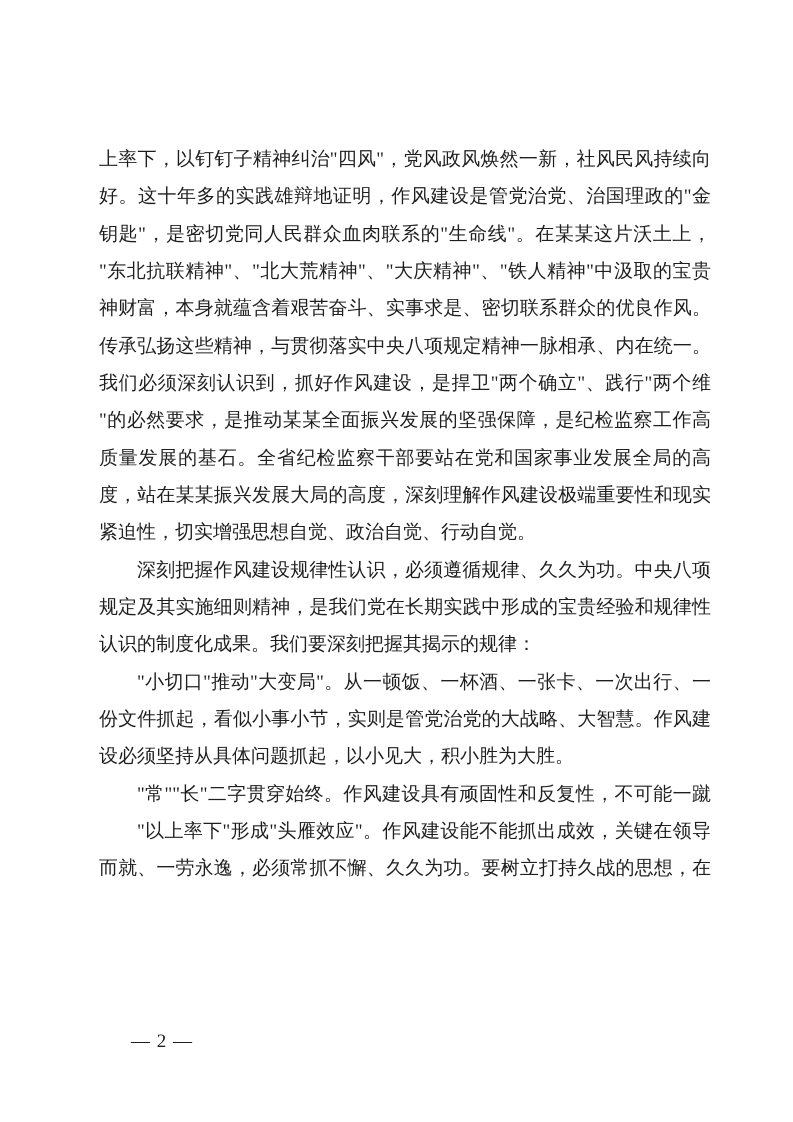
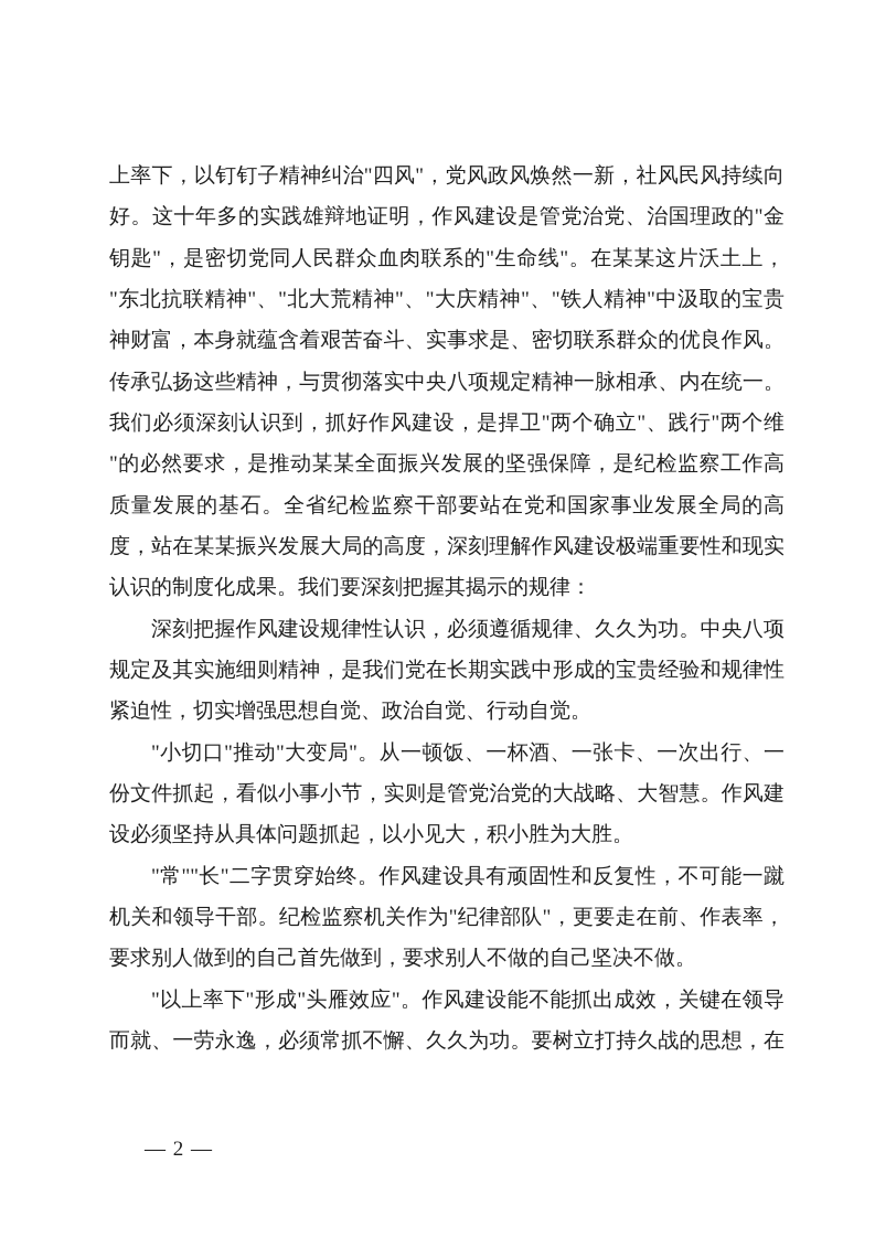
  上率下，以钉钉子精神纠治"四风"，党风政风焕然一新，社风民风持续向
  好。这十年多的实践雄辩地证明，作风建设是管党治党、治国理政的"金
  钥匙"，是密切党同人民群众血肉联系的"生命线"。在某某这片沃土上，
  "东北抗联精神"、"北大荒精神"、"大庆精神"、"铁人精神"中汲取的宝贵
  神财富，本身就蕴含着艰苦奋斗、实事求是、密切联系群众的优良作风。
  传承弘扬这些精神，与贯彻落实中央八项规定精神一脉相承、内在统一。
  我们必须深刻认识到，抓好作风建设，是捍卫"两个确立"、践行"两个维
  "的必然要求，是推动某某全面振兴发展的坚强保障，是纪检监察工作高
  质量发展的基石。全省纪检监察干部要站在党和国家事业发展全局的高
  度，站在某某振兴发展大局的高度，深刻理解作风建设极端重要性和现实
- 紧迫性，切实增强思想自觉、政治自觉、行动自觉。
+ 认识的制度化成果。我们要深刻把握其揭示的规律：
  深刻把握作风建设规律性认识，必须遵循规律、久久为功。中央八项
  规定及其实施细则精神，是我们党在长期实践中形成的宝贵经验和规律性
- 认识的制度化成果。我们要深刻把握其揭示的规律：
+ 紧迫性，切实增强思想自觉、政治自觉、行动自觉。
  "小切口"推动"大变局"。从一顿饭、一杯酒、一张卡、一次出行、一
  份文件抓起，看似小事小节，实则是管党治党的大战略、大智慧。作风建
  设必须坚持从具体问题抓起，以小见大，积小胜为大胜。
  "常""长"二字贯穿始终。作风建设具有顽固性和反复性，不可能一蹴
+ 机关和领导干部。纪检监察机关作为"纪律部队"，更要走在前、作表率，
+ 要求别人做到的自己首先做到，要求别人不做的自己坚决不做。
  "以上率下"形成"头雁效应"。作风建设能不能抓出成效，关键在领导
  而就、一劳永逸，必须常抓不懈、久久为功。要树立打持久战的思想，在
  — 2 —
